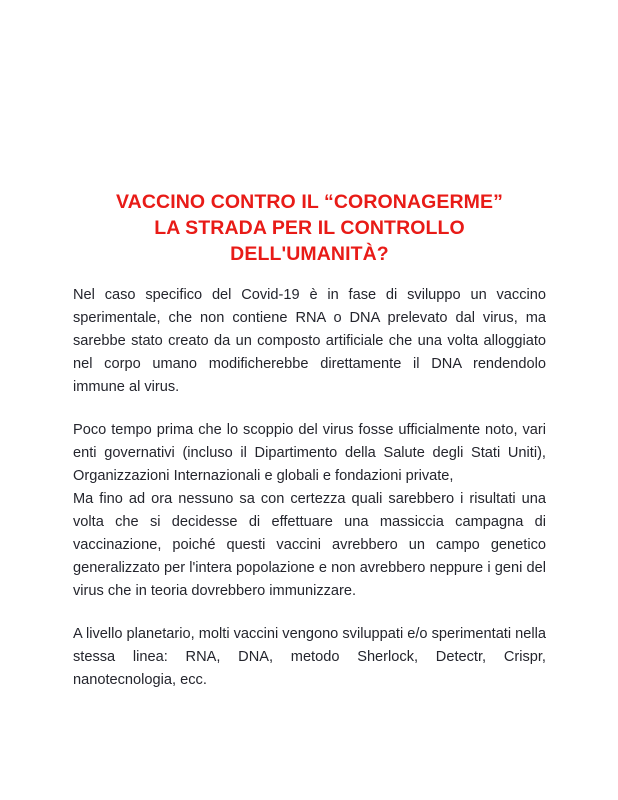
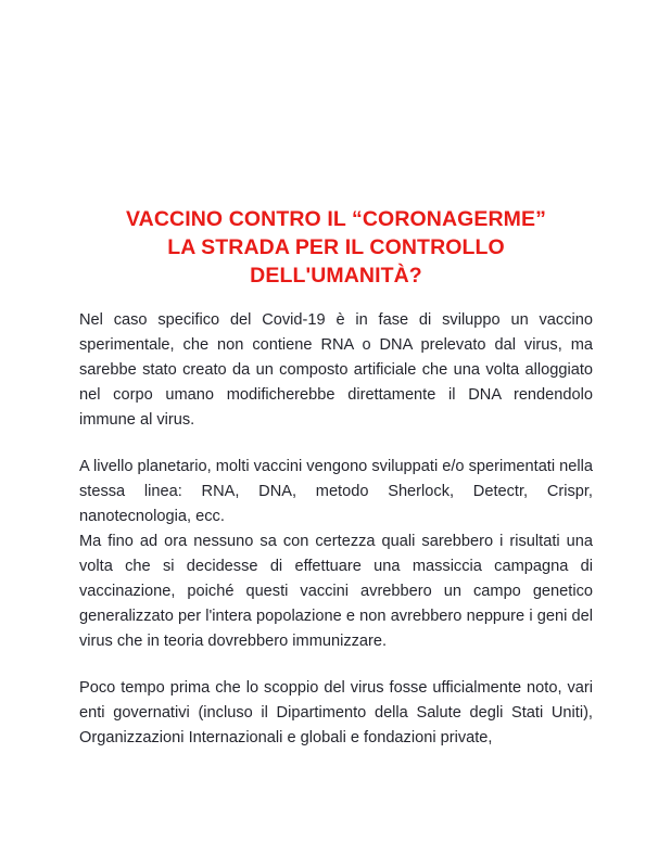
  VACCINO CONTRO IL “CORONAGERME”
  LA STRADA PER IL CONTROLLO
  DELL'UMANITÀ?
  Nel caso specifico del Covid-19 è in fase di sviluppo un vaccino sperimentale, che non contiene RNA o DNA prelevato dal virus, ma sarebbe stato creato da un composto artificiale che una volta alloggiato nel corpo umano modificherebbe direttamente il DNA rendendolo immune al virus.
- Poco tempo prima che lo scoppio del virus fosse ufficialmente noto, vari enti governativi (incluso il Dipartimento della Salute degli Stati Uniti), Organizzazioni Internazionali e globali e fondazioni private,
+ A livello planetario, molti vaccini vengono sviluppati e/o sperimentati nella stessa linea: RNA, DNA, metodo Sherlock, Detectr, Crispr, nanotecnologia, ecc.
  Ma fino ad ora nessuno sa con certezza quali sarebbero i risultati una volta che si decidesse di effettuare una massiccia campagna di vaccinazione, poiché questi vaccini avrebbero un campo genetico generalizzato per l'intera popolazione e non avrebbero neppure i geni del virus che in teoria dovrebbero immunizzare.
- A livello planetario, molti vaccini vengono sviluppati e/o sperimentati nella stessa linea: RNA, DNA, metodo Sherlock, Detectr, Crispr, nanotecnologia, ecc.
+ Poco tempo prima che lo scoppio del virus fosse ufficialmente noto, vari enti governativi (incluso il Dipartimento della Salute degli Stati Uniti), Organizzazioni Internazionali e globali e fondazioni private,
